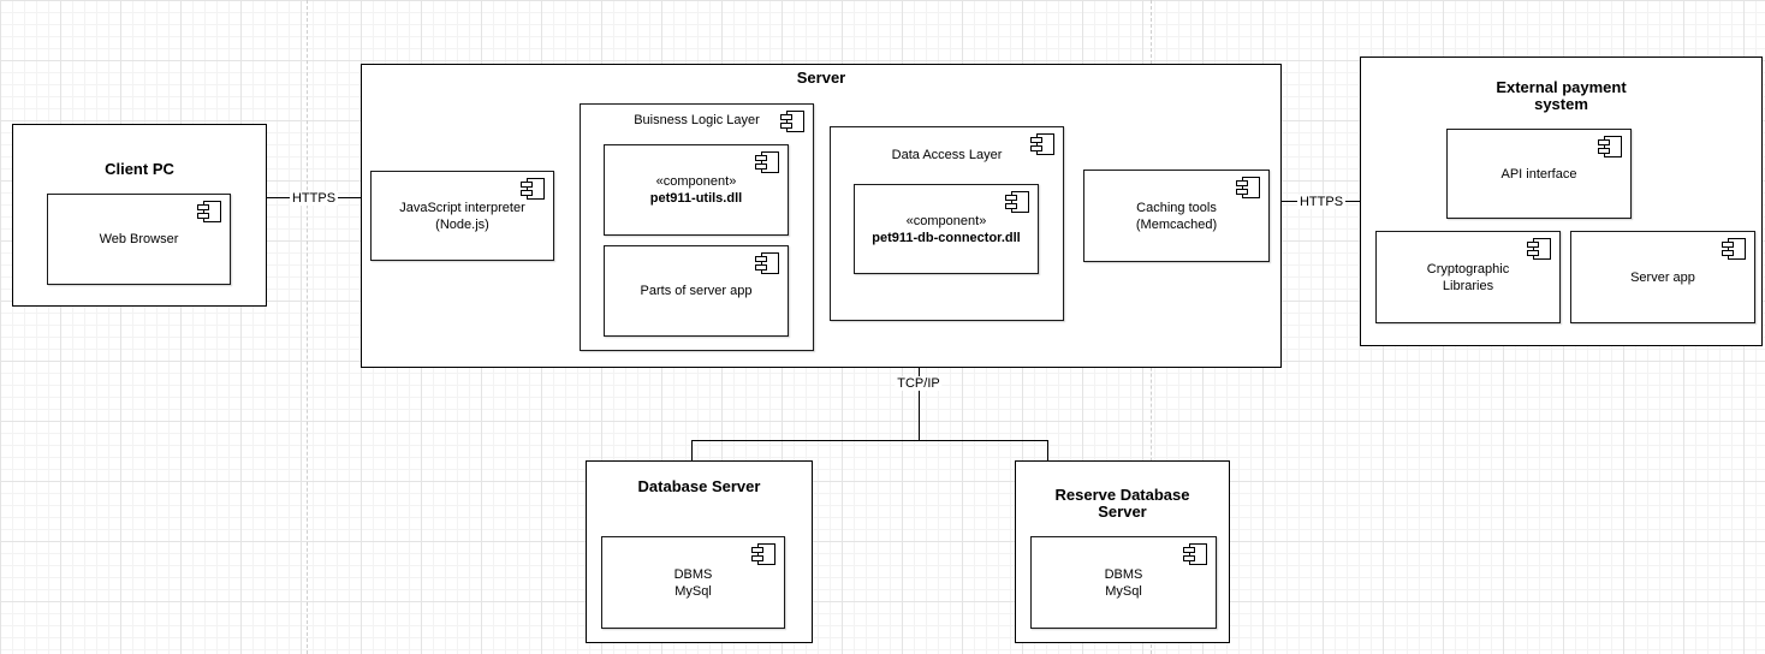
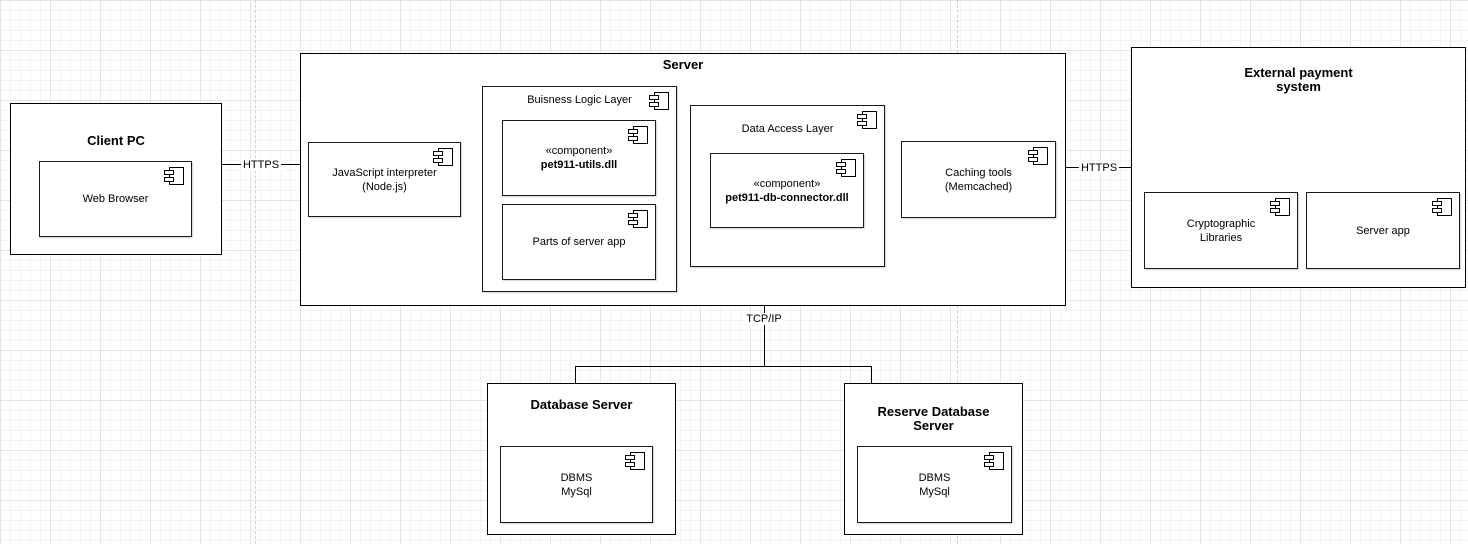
  Client PC
  Server
  External payment
  system
  Database Server
  Reserve Database
  Server
  Buisness Logic Layer
  Data Access Layer
  Web Browser
  JavaScript interpreter
  (Node.js)
  «component»
  pet911-utils.dll
  Parts of server app
  «component»
  pet911-db-connector.dll
  Caching tools
  (Memcached)
- API interface
  Cryptographic
  Libraries
  Server app
  DBMS
  MySql
  DBMS
  MySql
  HTTPS
  HTTPS
  TCP/IP
